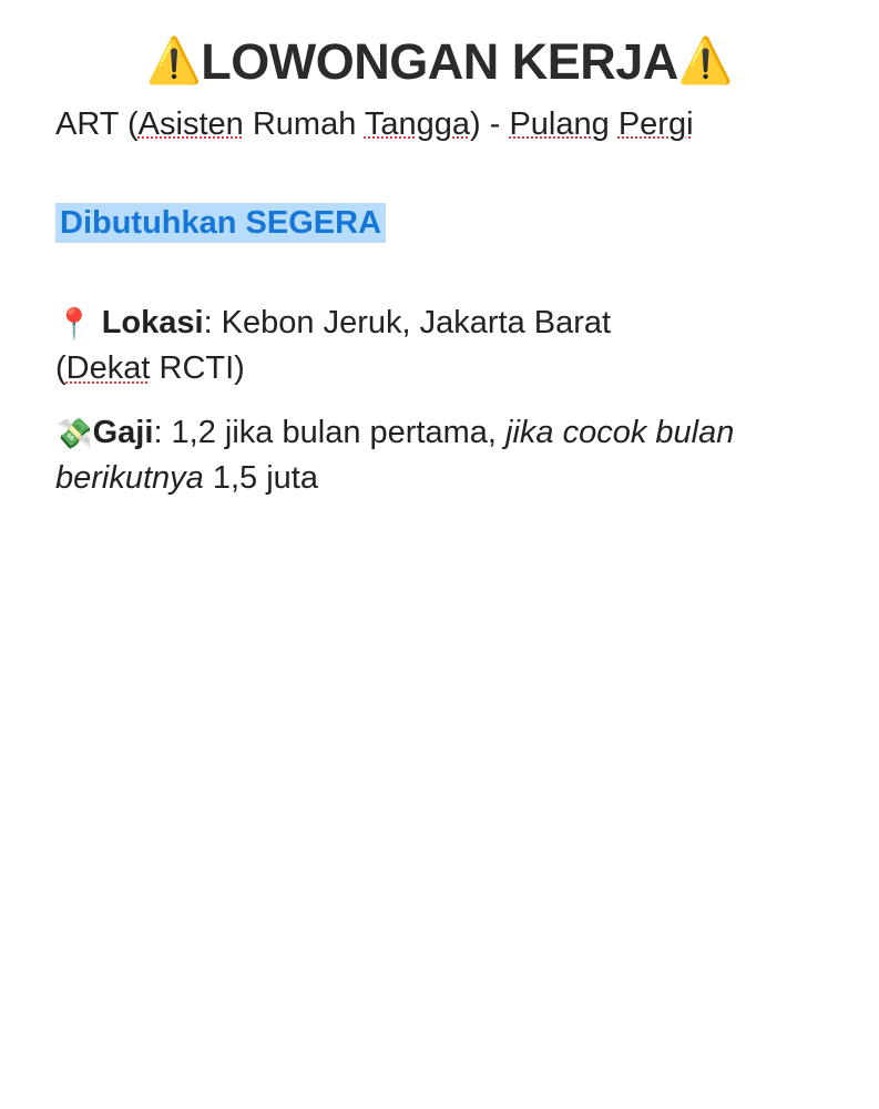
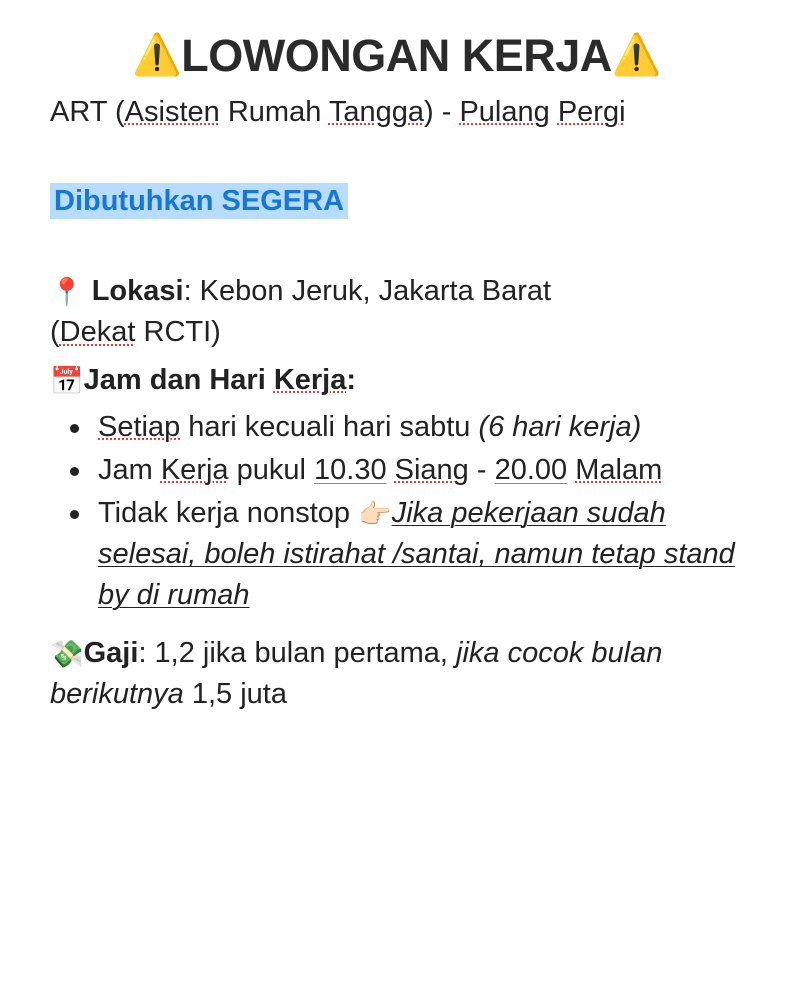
  ⚠️LOWONGAN KERJA⚠️
  ART (Asisten Rumah Tangga) - Pulang Pergi
  Dibutuhkan SEGERA
  📍 Lokasi: Kebon Jeruk, Jakarta Barat
  (Dekat RCTI)
+ 📅Jam dan Hari Kerja:
+ Setiap hari kecuali hari sabtu (6 hari kerja)
+ Jam Kerja pukul 10.30 Siang - 20.00 Malam
+ Tidak kerja nonstop 👉🏻Jika pekerjaan sudah selesai, boleh istirahat /santai, namun tetap stand by di rumah
  💸Gaji: 1,2 jika bulan pertama, jika cocok bulan berikutnya 1,5 juta
